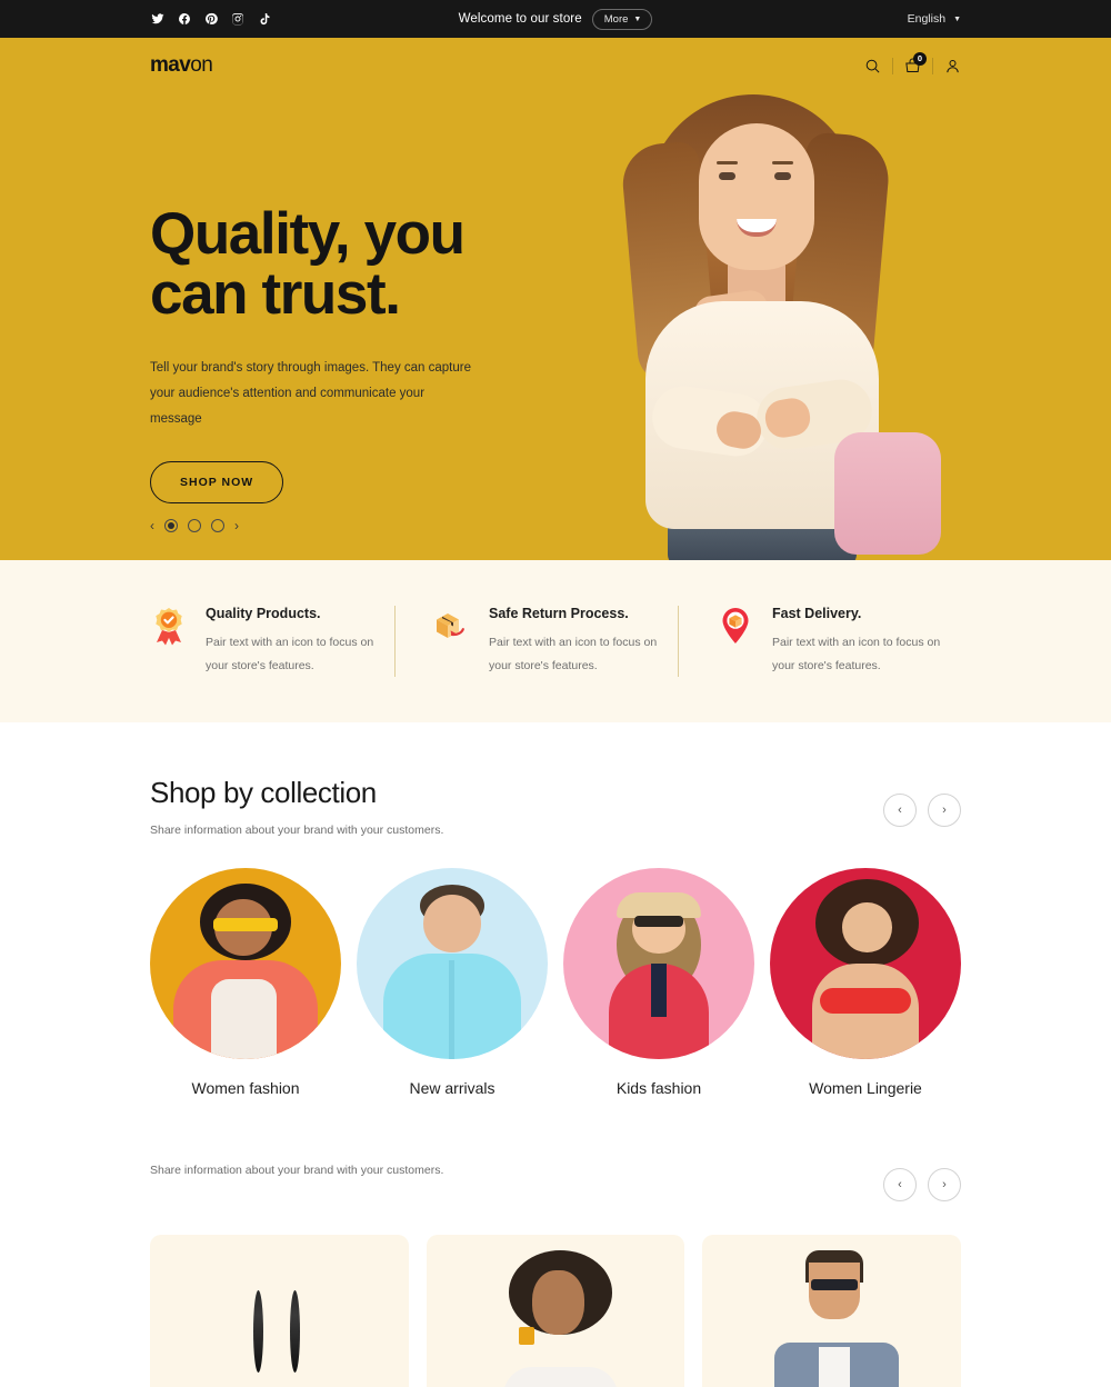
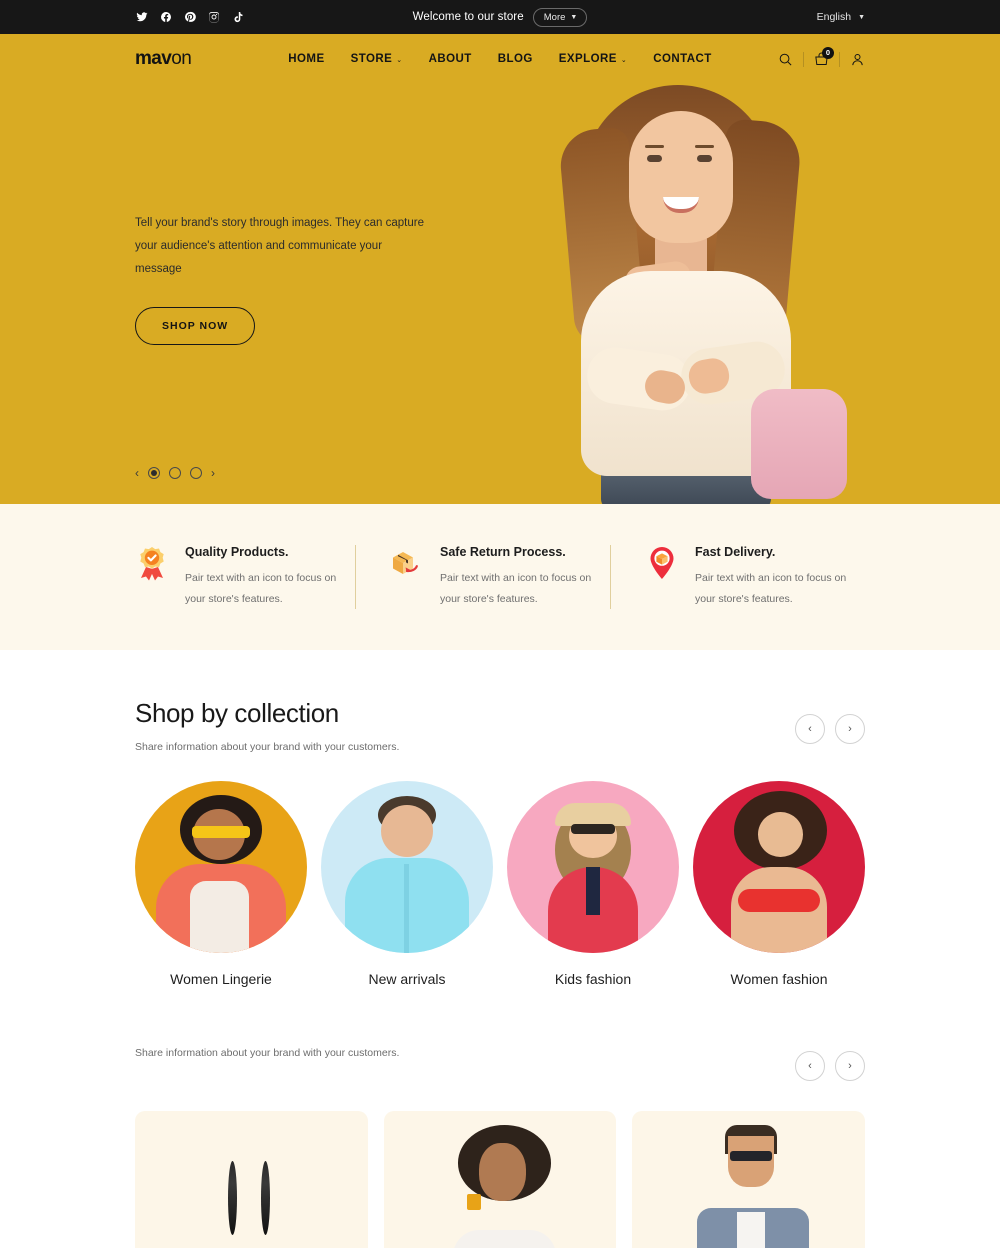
  Welcome to our store
  More
  English
  mavon
+ HOME
+ STORE
+ ABOUT
+ BLOG
+ EXPLORE
+ CONTACT
  0
- Quality, you
- can trust.
  Tell your brand's story through images. They can capture your audience's attention and communicate your message
  SHOP NOW
  ‹
  ›
  Quality Products.
  Pair text with an icon to focus on your store's features.
  Safe Return Process.
  Pair text with an icon to focus on your store's features.
  Fast Delivery.
  Pair text with an icon to focus on your store's features.
  Shop by collection
  Share information about your brand with your customers.
  ‹
  ›
- Women fashion
+ Women Lingerie
  New arrivals
  Kids fashion
- Women Lingerie
+ Women fashion
  Share information about your brand with your customers.
  ‹
  ›
